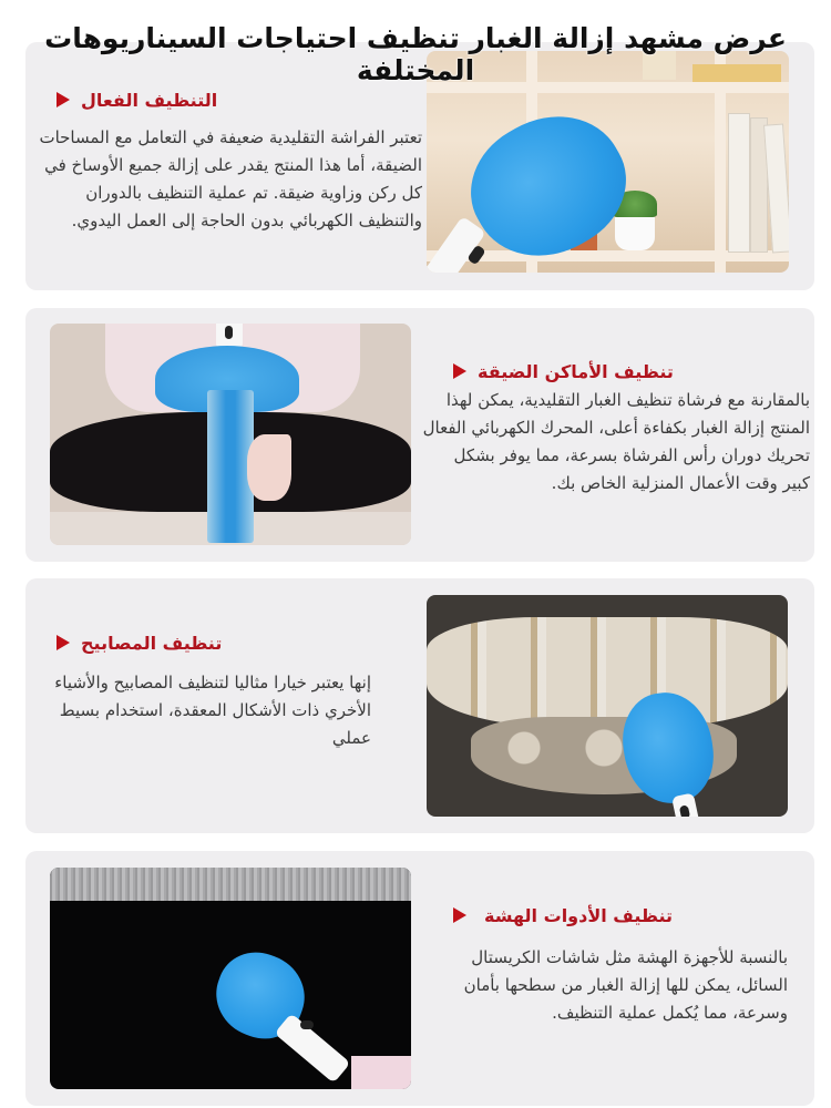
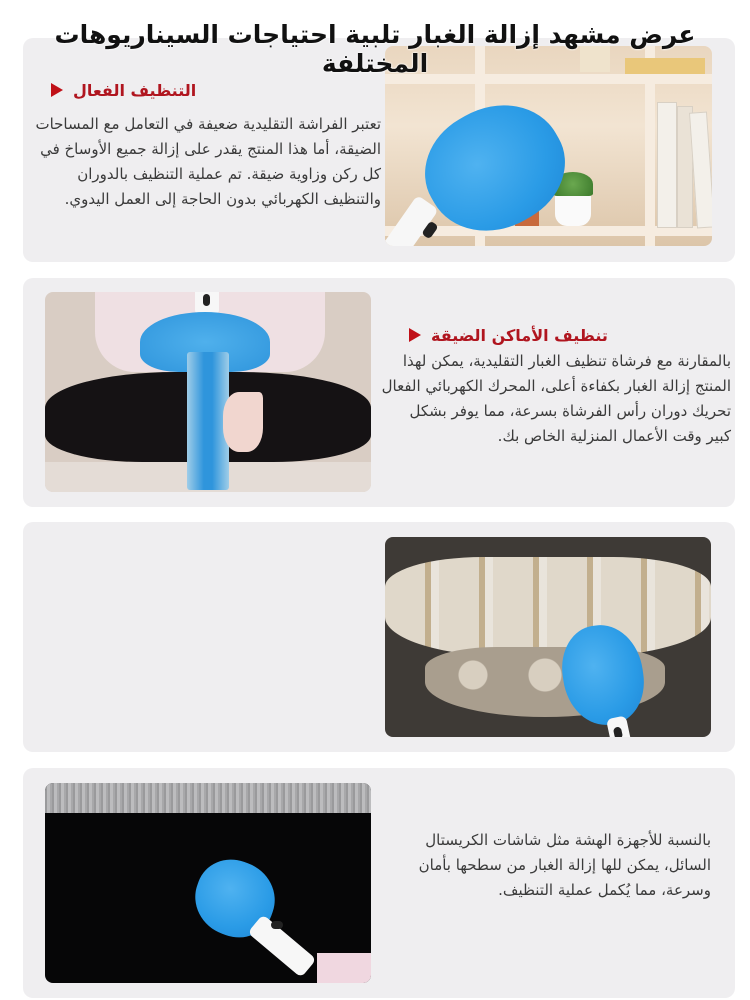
- عرض مشهد إزالة الغبار تنظيف احتياجات السيناريوهات المختلفة
+ عرض مشهد إزالة الغبار تلبية احتياجات السيناريوهات المختلفة
  التنظيف الفعال
  تعتبر الفراشة التقليدية ضعيفة في التعامل مع المساحات الضيقة، أما هذا المنتج يقدر على إزالة جميع الأوساخ في كل ركن وزاوية ضيقة. تم عملية التنظيف بالدوران والتنظيف الكهربائي بدون الحاجة إلى العمل اليدوي.
  تنظيف الأماكن الضيقة
  بالمقارنة مع فرشاة تنظيف الغبار التقليدية، يمكن لهذا المنتج إزالة الغبار بكفاءة أعلى، المحرك الكهربائي الفعال تحريك دوران رأس الفرشاة بسرعة، مما يوفر بشكل كبير وقت الأعمال المنزلية الخاص بك.
- تنظيف المصابيح
- إنها يعتبر خيارا مثاليا لتنظيف المصابيح والأشياء الأخري ذات الأشكال المعقدة، استخدام بسيط عملي
- تنظيف الأدوات الهشة
  بالنسبة للأجهزة الهشة مثل شاشات الكريستال السائل، يمكن للها إزالة الغبار من سطحها بأمان وسرعة، مما يُكمل عملية التنظيف.
